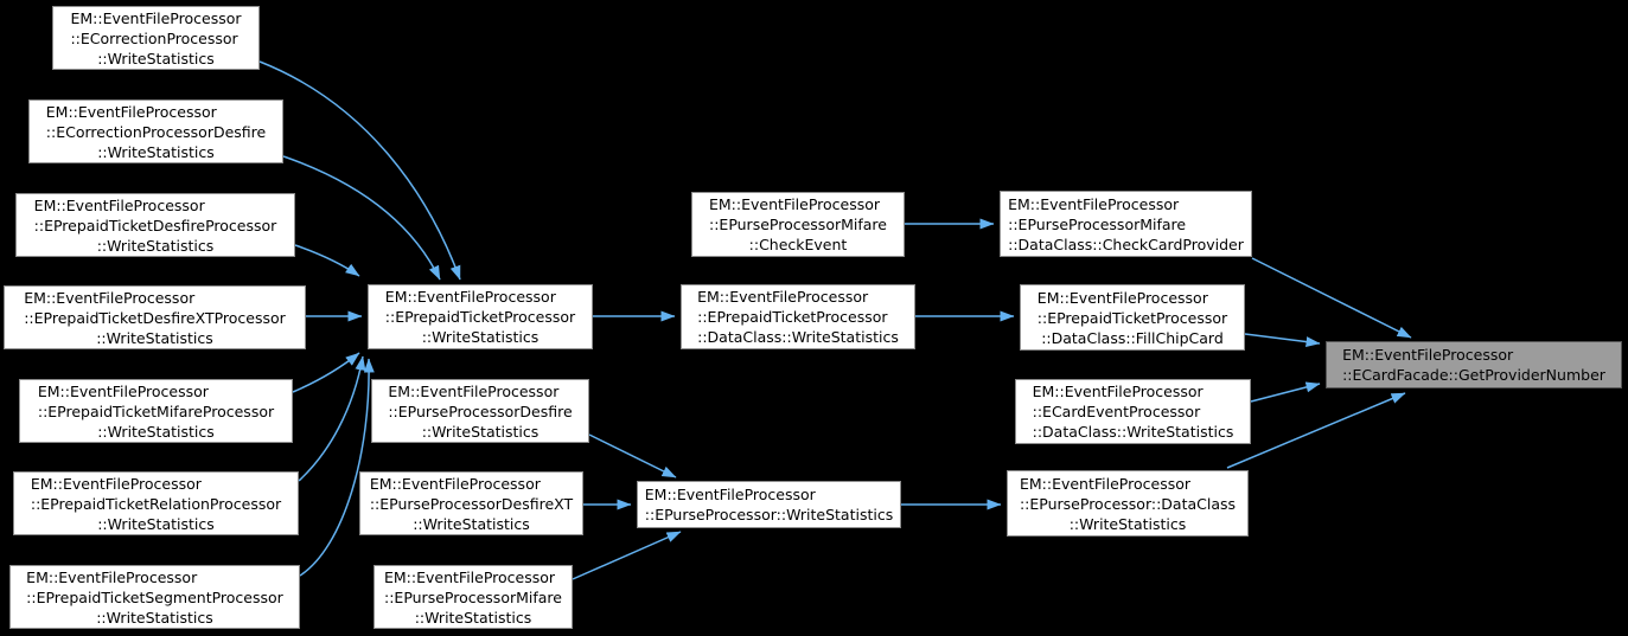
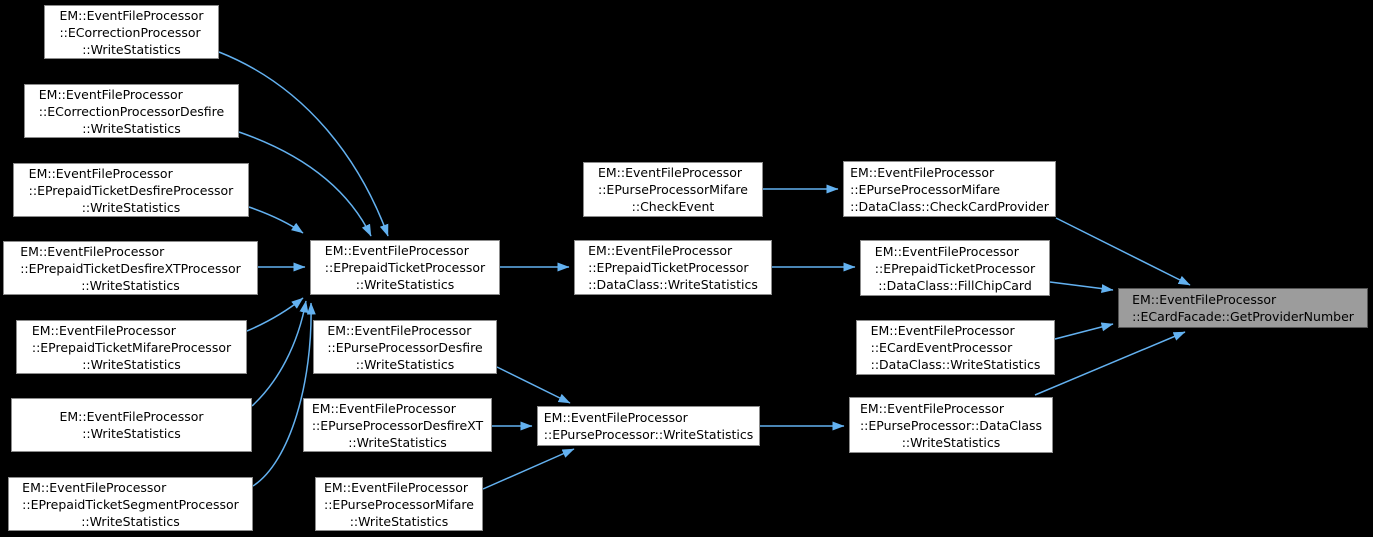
  EM::EventFileProcessor
  ::ECorrectionProcessor
  ::WriteStatistics
  EM::EventFileProcessor
  ::ECorrectionProcessorDesfire
  ::WriteStatistics
  EM::EventFileProcessor
  ::EPrepaidTicketDesfireProcessor
  ::WriteStatistics
  EM::EventFileProcessor
  ::EPrepaidTicketDesfireXTProcessor
  ::WriteStatistics
  EM::EventFileProcessor
  ::EPrepaidTicketMifareProcessor
  ::WriteStatistics
  EM::EventFileProcessor
- ::EPrepaidTicketRelationProcessor
  ::WriteStatistics
  EM::EventFileProcessor
  ::EPrepaidTicketSegmentProcessor
  ::WriteStatistics
  EM::EventFileProcessor
  ::EPrepaidTicketProcessor
  ::WriteStatistics
  EM::EventFileProcessor
  ::EPurseProcessorDesfire
  ::WriteStatistics
  EM::EventFileProcessor
  ::EPurseProcessorDesfireXT
  ::WriteStatistics
  EM::EventFileProcessor
  ::EPurseProcessorMifare
  ::WriteStatistics
  EM::EventFileProcessor
  ::EPurseProcessorMifare
  ::CheckEvent
  EM::EventFileProcessor
  ::EPrepaidTicketProcessor
  ::DataClass::WriteStatistics
  EM::EventFileProcessor
  ::EPurseProcessor::WriteStatistics
  EM::EventFileProcessor
  ::EPurseProcessorMifare
  ::DataClass::CheckCardProvider
  EM::EventFileProcessor
  ::EPrepaidTicketProcessor
  ::DataClass::FillChipCard
  EM::EventFileProcessor
  ::ECardEventProcessor
  ::DataClass::WriteStatistics
  EM::EventFileProcessor
  ::EPurseProcessor::DataClass
  ::WriteStatistics
  EM::EventFileProcessor
  ::ECardFacade::GetProviderNumber
